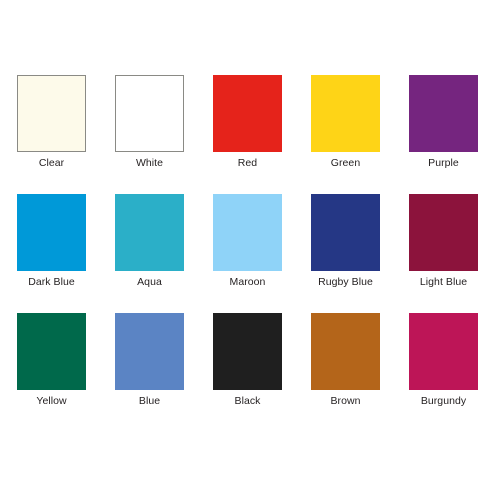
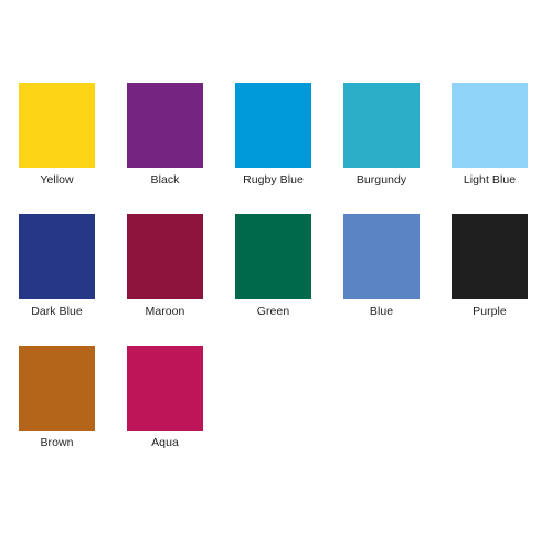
- Clear
- White
- Red
- Green
+ Yellow
- Purple
+ Black
- Dark Blue
+ Rugby Blue
- Aqua
+ Burgundy
- Maroon
+ Light Blue
- Rugby Blue
+ Dark Blue
- Light Blue
+ Maroon
- Yellow
+ Green
  Blue
- Black
+ Purple
  Brown
- Burgundy
+ Aqua
